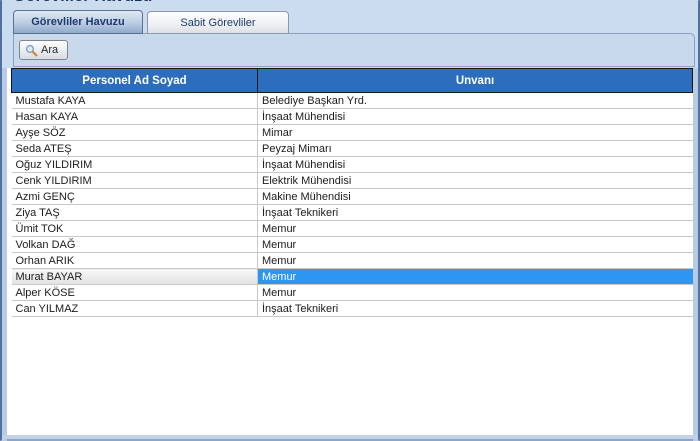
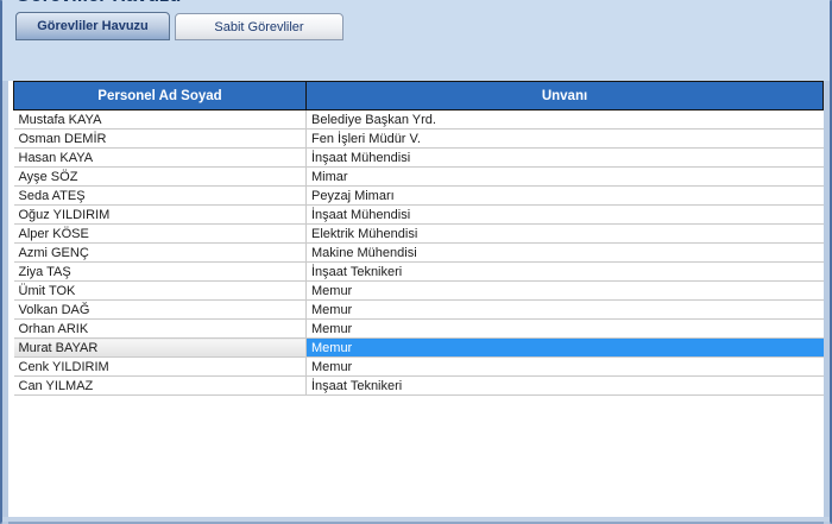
  Görevliler Havuzu
  Sabit Görevliler
- Ara
  Personel Ad Soyad	Unvanı
  Mustafa KAYA	Belediye Başkan Yrd.
+ Osman DEMİR	Fen İşleri Müdür V.
  Hasan KAYA	İnşaat Mühendisi
  Ayşe SÖZ	Mimar
  Seda ATEŞ	Peyzaj Mimarı
  Oğuz YILDIRIM	İnşaat Mühendisi
- Cenk YILDIRIM	Elektrik Mühendisi
+ Alper KÖSE	Elektrik Mühendisi
  Azmi GENÇ	Makine Mühendisi
  Ziya TAŞ	İnşaat Teknikeri
  Ümit TOK	Memur
  Volkan DAĞ	Memur
  Orhan ARIK	Memur
  Murat BAYAR	Memur
- Alper KÖSE	Memur
+ Cenk YILDIRIM	Memur
  Can YILMAZ	İnşaat Teknikeri
